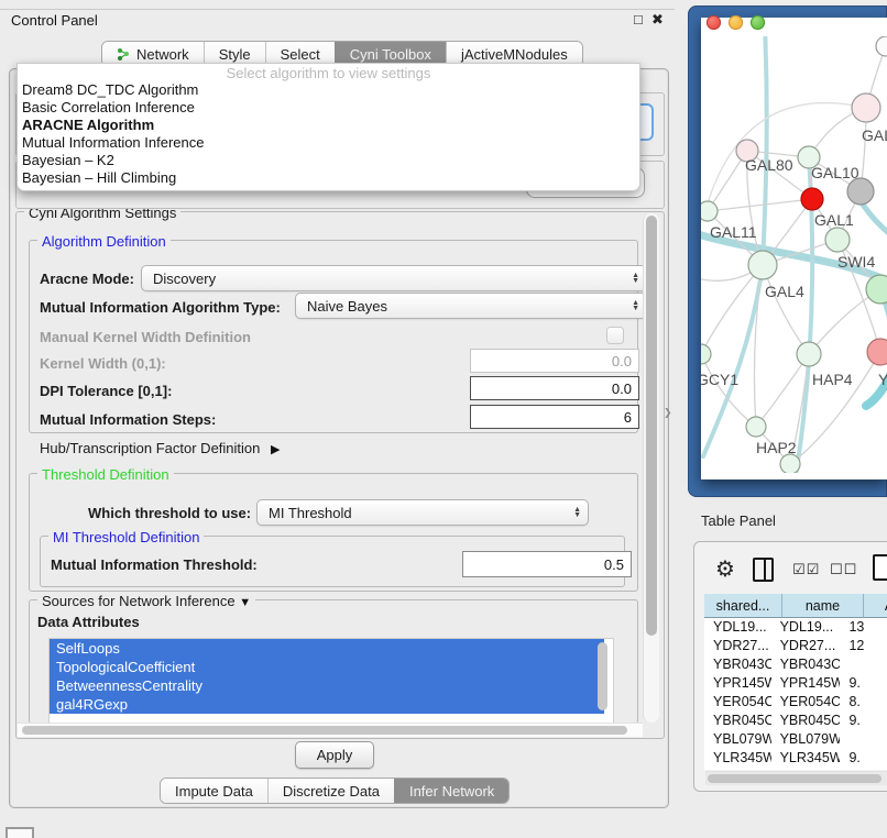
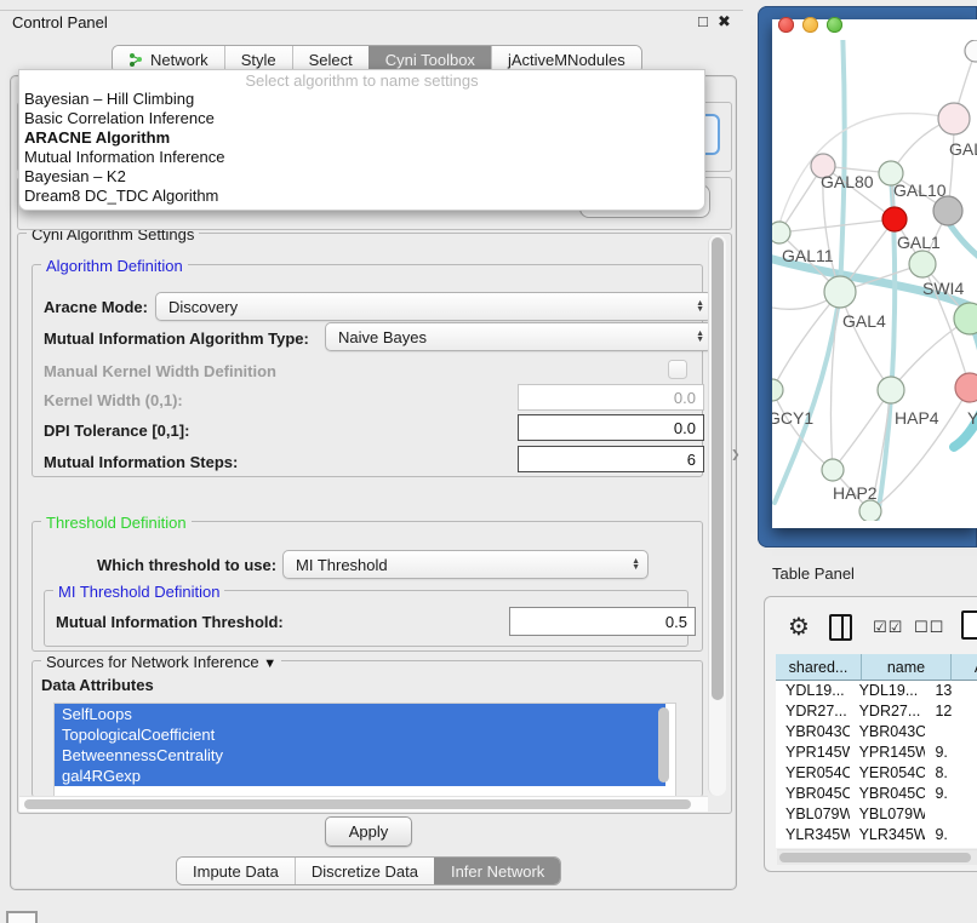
  Control Panel
  □
  ✖
  Network
  Style
  Select
  Cyni Toolbox
  jActiveMNodules
- Select algorithm to view settings
+ Select algorithm to name settings
- Dream8 DC_TDC Algorithm
+ Bayesian – Hill Climbing
  Basic Correlation Inference
  ARACNE Algorithm
  Mutual Information Inference
  Bayesian – K2
- Bayesian – Hill Climbing
+ Dream8 DC_TDC Algorithm
  Cyni Algorithm Settings
  Algorithm Definition
  Aracne Mode:
  Discovery
  Mutual Information Algorithm Type:
  Naive Bayes
  Manual Kernel Width Definition
  Kernel Width (0,1):
  0.0
  DPI Tolerance [0,1]:
  0.0
  Mutual Information Steps:
  6
- Hub/Transcription Factor Definition ▶
  Threshold Definition
  Which threshold to use:
  MI Threshold
  MI Threshold Definition
  Mutual Information Threshold:
  0.5
  Sources for Network Inference ▼
  Data Attributes
  SelfLoops
  TopologicalCoefficient
  BetweennessCentrality
  gal4RGexp
  Apply
  Impute Data
  Discretize Data
  Infer Network
  ❯
  GAL80
  GAL10
  GAL11
  GAL1
  SWI4
  GAL4
  GCY1
  HAP4
  Y
  HAP2
  Table Panel
  ⚙
  ☑☑
  ☐☐
  shared...
  name
  YDL19...
  YDL19...
  13
  YDR27...
  YDR27...
  12
  YBR043C
  YBR043C
  YPR145W
  YPR145W
  9.
  YER054C
  YER054C
  8.
  YBR045C
  YBR045C
  9.
  YBL079W
  YBL079W
  YLR345W
  YLR345W
  9.
